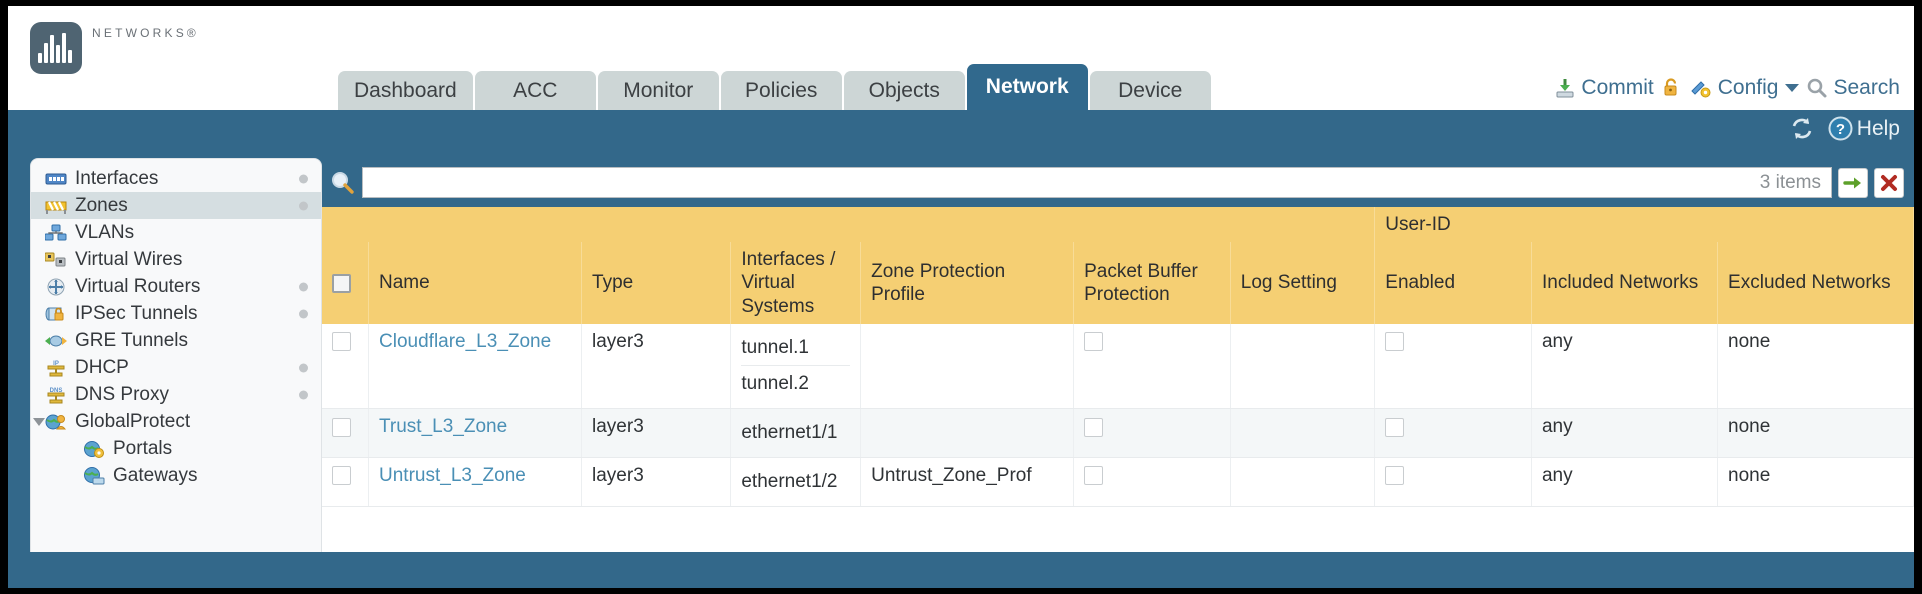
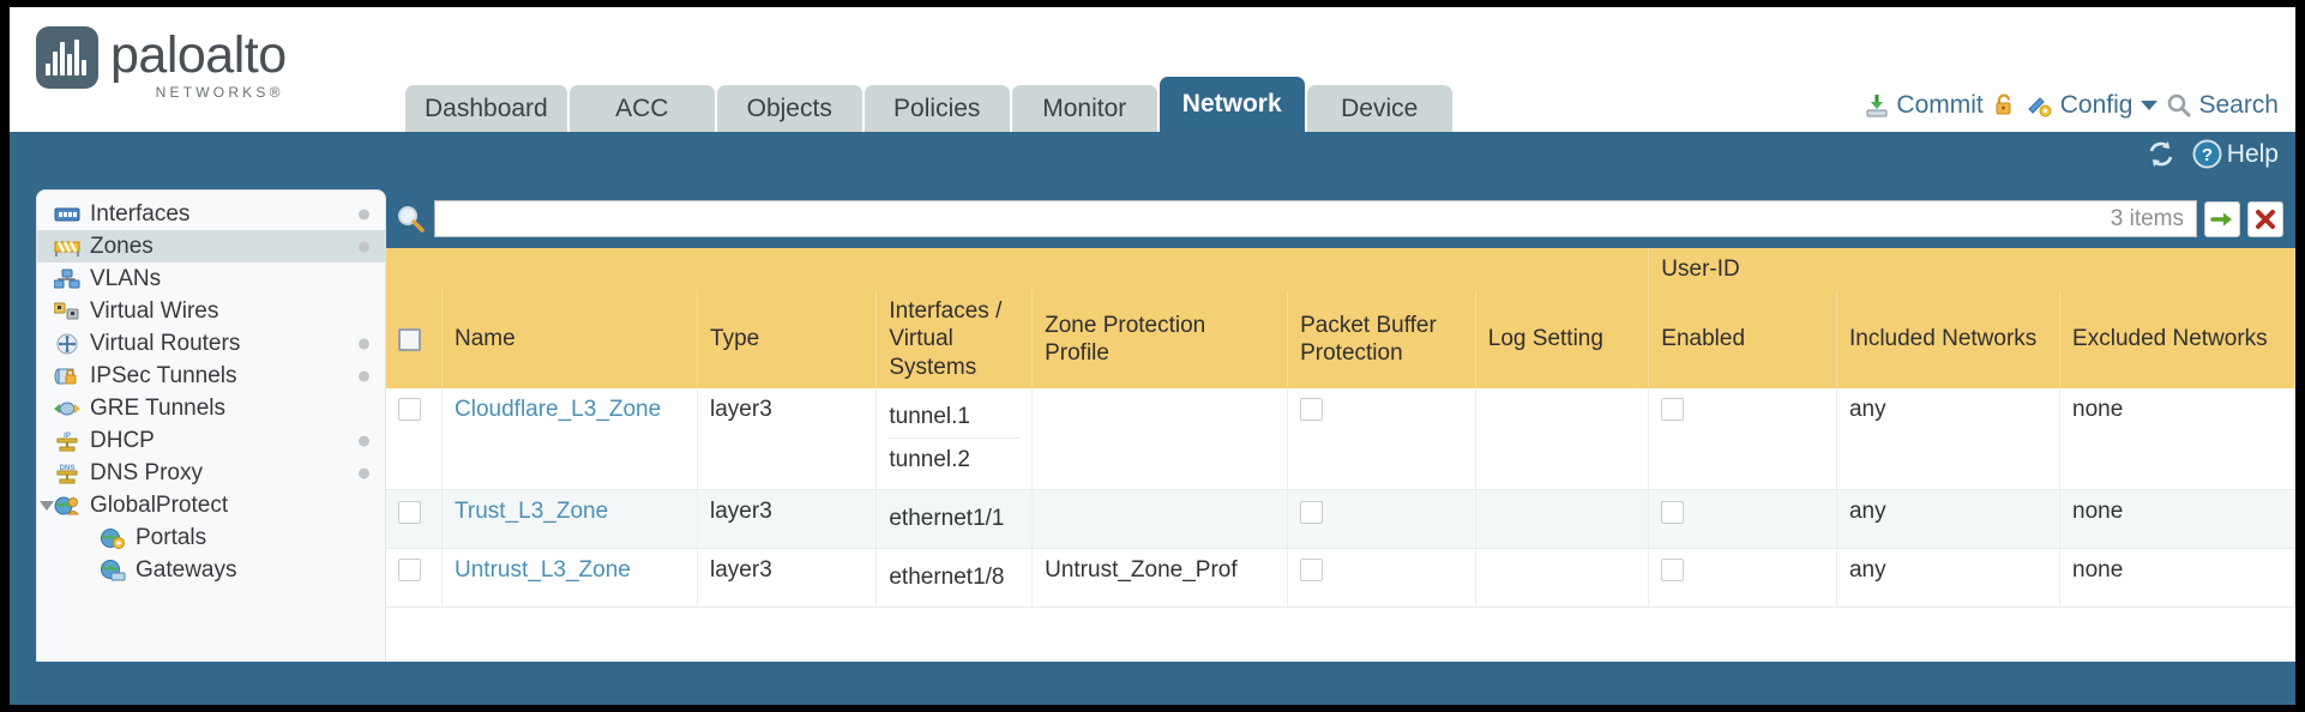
+ paloalto
  NETWORKS®
  Dashboard
  ACC
- Monitor
+ Objects
  Policies
- Objects
+ Monitor
  Network
  Device
  Commit
  Config
  Search
  ?
  Help
  Interfaces
  Zones
  VLANs
  Virtual Wires
  Virtual Routers
  IPSec Tunnels
  GRE Tunnels
  DHCP
  DNS Proxy
  GlobalProtect
  Portals
  Gateways
  3 items
  	User-ID
  	Name	Type	Interfaces / Virtual Systems	Zone Protection Profile	Packet Buffer Protection	Log Setting	Enabled	Included Networks	Excluded Networks
  	Cloudflare_L3_Zone	layer3	tunnel.1tunnel.2					any	none
  	Trust_L3_Zone	layer3	ethernet1/1					any	none
- 	Untrust_L3_Zone	layer3	ethernet1/2	Untrust_Zone_Prof				any	none
+ 	Untrust_L3_Zone	layer3	ethernet1/8	Untrust_Zone_Prof				any	none
